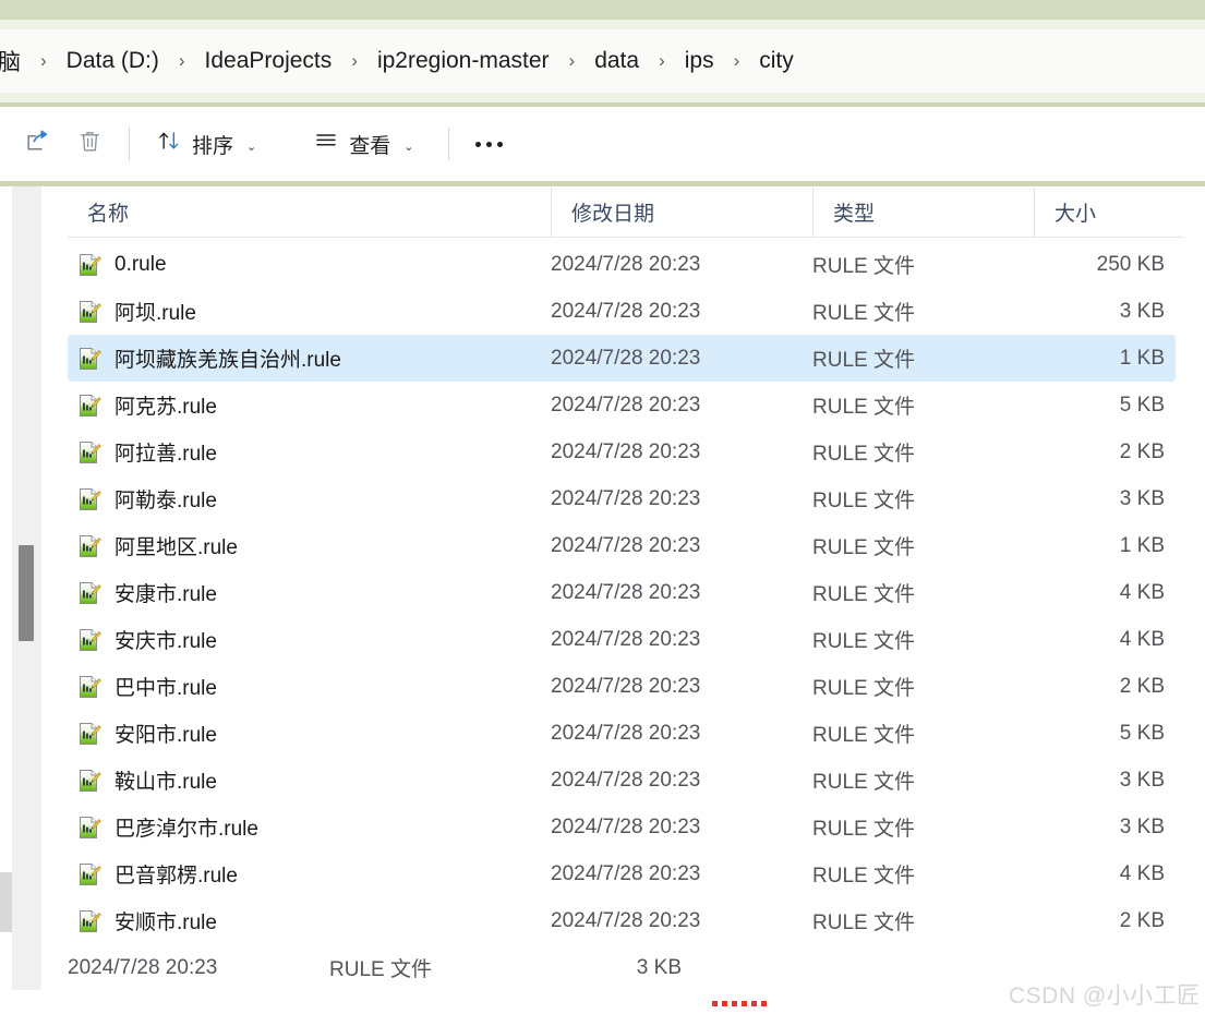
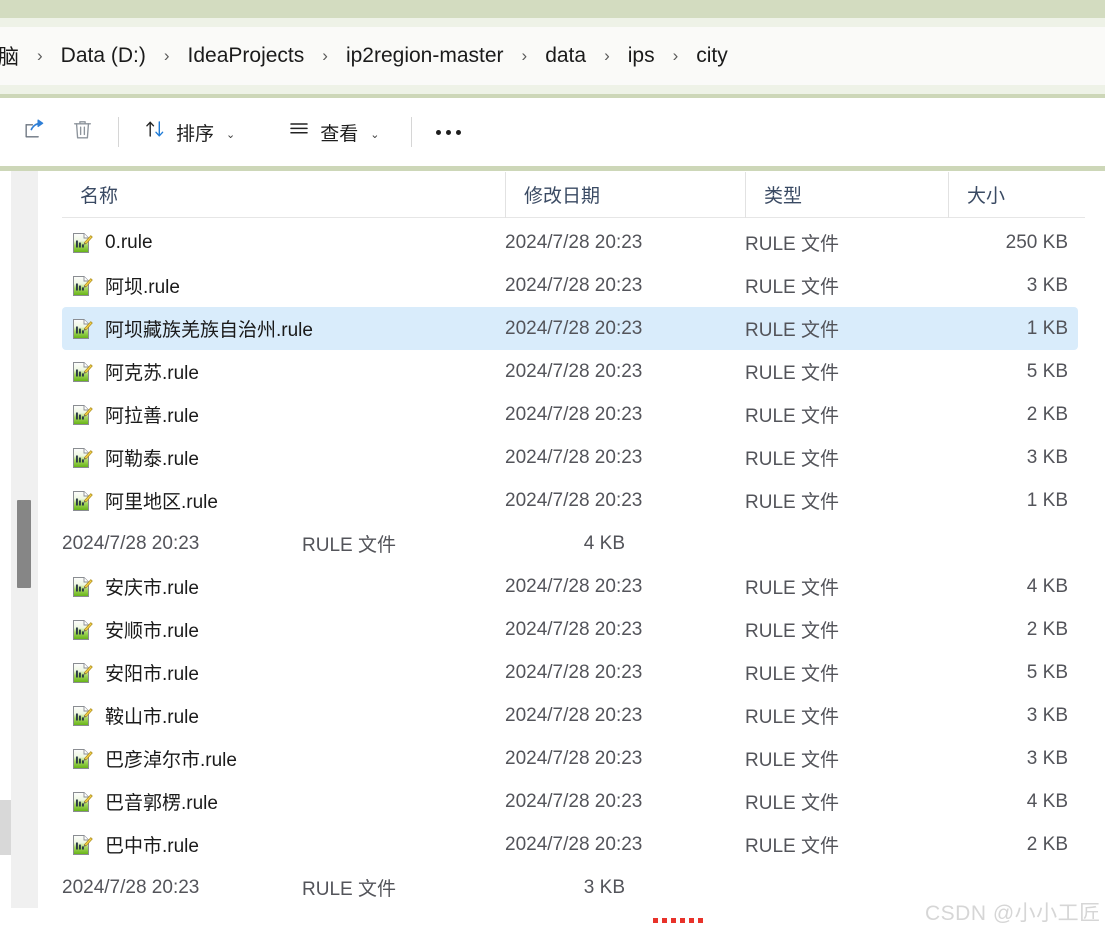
  脑
  ›
  Data (D:)
  ›
  IdeaProjects
  ›
  ip2region-master
  ›
  data
  ›
  ips
  ›
  city
  排序
  ⌄
  查看
  ⌄
  名称
  修改日期
  类型
  大小
  0.rule
  2024/7/28 20:23
  RULE 文件
  250 KB
  阿坝.rule
  2024/7/28 20:23
  RULE 文件
  3 KB
  阿坝藏族羌族自治州.rule
  2024/7/28 20:23
  RULE 文件
  1 KB
  阿克苏.rule
  2024/7/28 20:23
  RULE 文件
  5 KB
  阿拉善.rule
  2024/7/28 20:23
  RULE 文件
  2 KB
  阿勒泰.rule
  2024/7/28 20:23
  RULE 文件
  3 KB
  阿里地区.rule
  2024/7/28 20:23
  RULE 文件
  1 KB
- 安康市.rule
  2024/7/28 20:23
  RULE 文件
  4 KB
  安庆市.rule
  2024/7/28 20:23
  RULE 文件
  4 KB
- 巴中市.rule
+ 安顺市.rule
  2024/7/28 20:23
  RULE 文件
  2 KB
  安阳市.rule
  2024/7/28 20:23
  RULE 文件
  5 KB
  鞍山市.rule
  2024/7/28 20:23
  RULE 文件
  3 KB
  巴彦淖尔市.rule
  2024/7/28 20:23
  RULE 文件
  3 KB
  巴音郭楞.rule
  2024/7/28 20:23
  RULE 文件
  4 KB
- 安顺市.rule
+ 巴中市.rule
  2024/7/28 20:23
  RULE 文件
  2 KB
  2024/7/28 20:23
  RULE 文件
  3 KB
  CSDN @小小工匠
